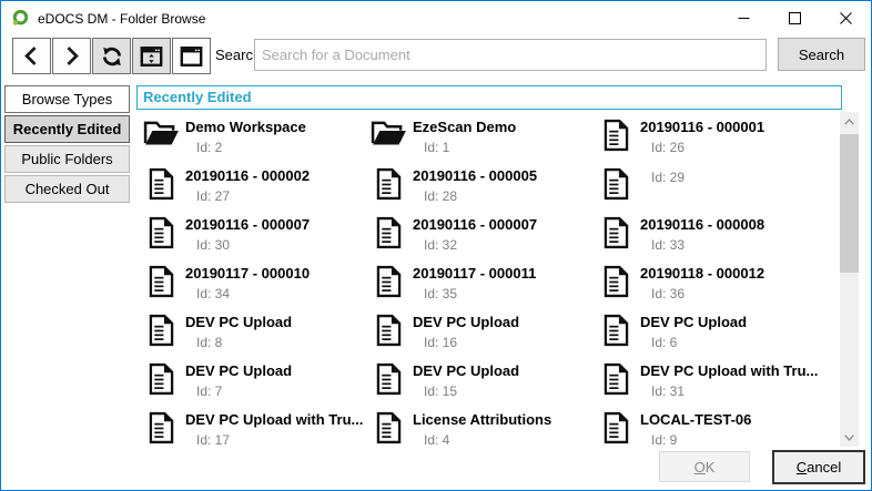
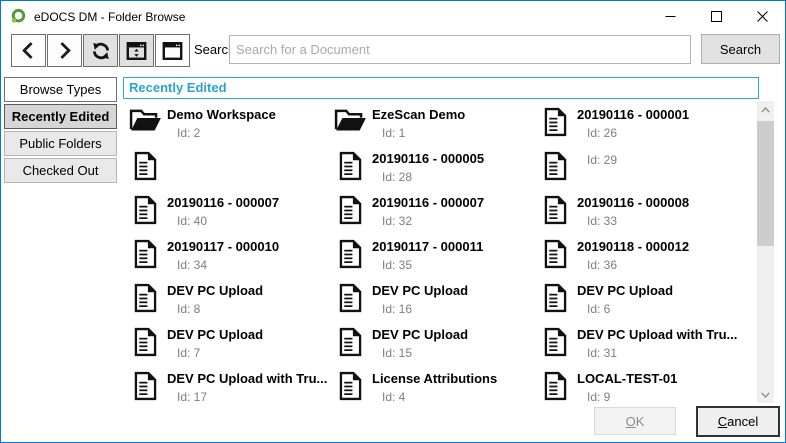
  eDOCS DM - Folder Browse
  Searc
  Search for a Document
  Search
  Browse Types
  Recently Edited
  Public Folders
  Checked Out
  Recently Edited
  Demo Workspace
  Id: 2
  EzeScan Demo
  Id: 1
  20190116 - 000001
  Id: 26
- 20190116 - 000002
- Id: 27
  20190116 - 000005
  Id: 28
  Id: 29
  20190116 - 000007
- Id: 30
+ Id: 40
  20190116 - 000007
  Id: 32
  20190116 - 000008
  Id: 33
  20190117 - 000010
  Id: 34
  20190117 - 000011
  Id: 35
  20190118 - 000012
  Id: 36
  DEV PC Upload
  Id: 8
  DEV PC Upload
  Id: 16
  DEV PC Upload
  Id: 6
  DEV PC Upload
  Id: 7
  DEV PC Upload
  Id: 15
  DEV PC Upload with Tru...
  Id: 31
  DEV PC Upload with Tru...
  Id: 17
  License Attributions
  Id: 4
- LOCAL-TEST-06
+ LOCAL-TEST-01
  Id: 9
  OK
  Cancel
